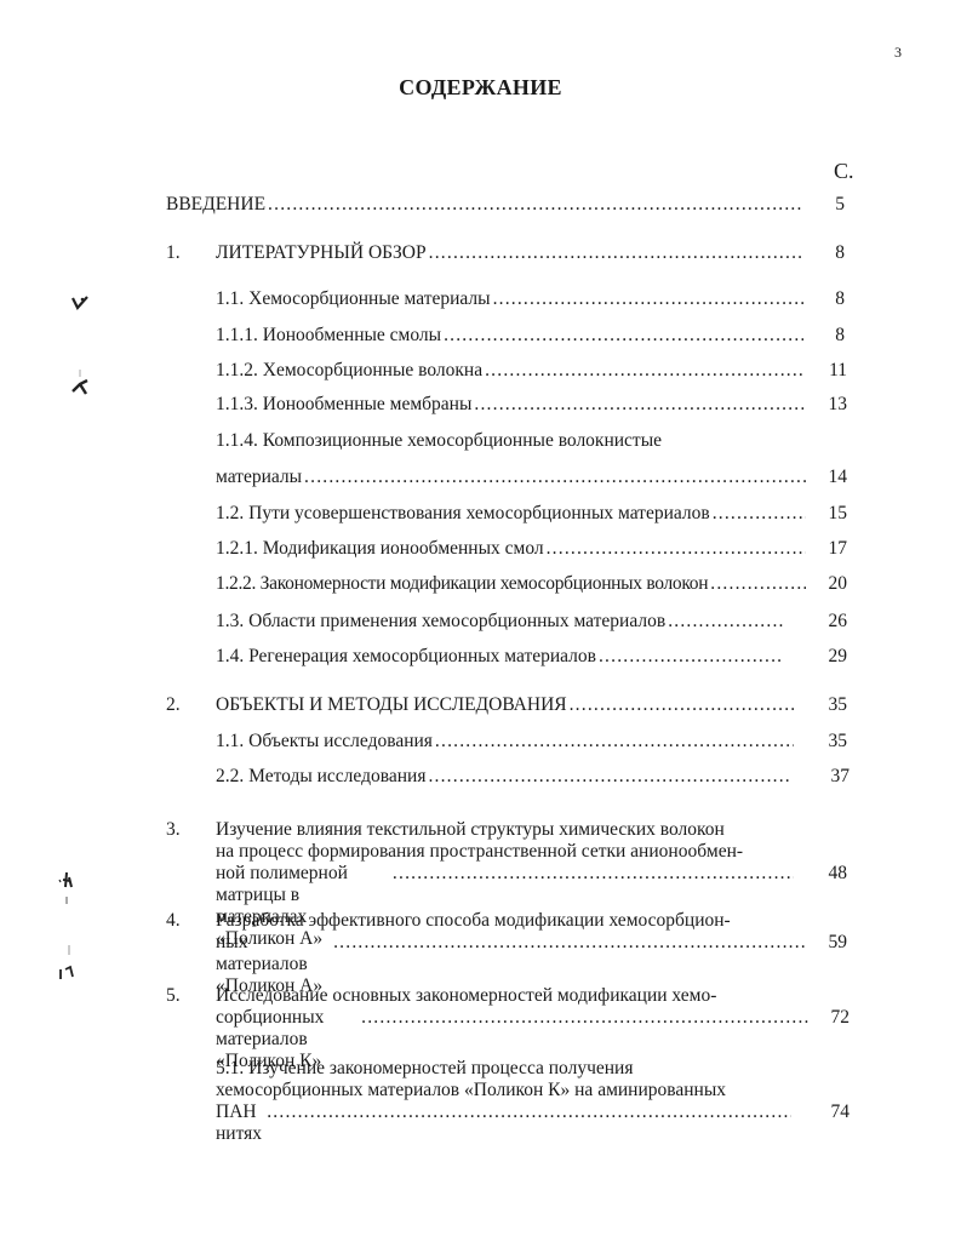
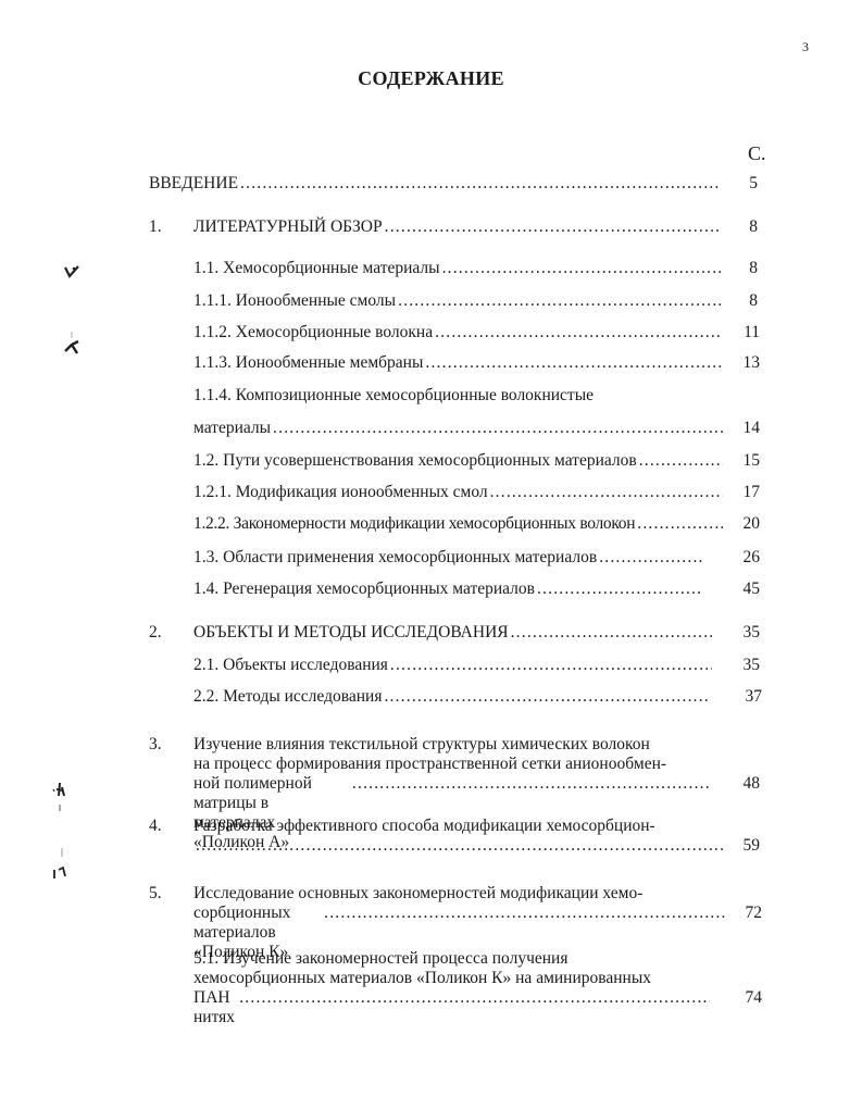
  3
  СОДЕРЖАНИЕ
  С.
  ВВЕДЕНИЕ
  5
  1.
  ЛИТЕРАТУРНЫЙ ОБЗОР
  8
  1.1. Хемосорбционные материалы
  8
  1.1.1. Ионообменные смолы
  8
  1.1.2. Хемосорбционные волокна
  11
  1.1.3. Ионообменные мембраны
  13
  1.1.4. Композиционные хемосорбционные волокнистые
  материалы
  14
  1.2. Пути усовершенствования хемосорбционных материалов
  15
  1.2.1. Модификация ионообменных смол
  17
  1.2.2. Закономерности модификации хемосорбционных волокон
  20
  1.3. Области применения хемосорбционных материалов
  26
  1.4. Регенерация хемосорбционных материалов
- 29
+ 45
  2.
  ОБЪЕКТЫ И МЕТОДЫ ИССЛЕДОВАНИЯ
  35
- 1.1. Объекты исследования
+ 2.1. Объекты исследования
  35
  2.2. Методы исследования
  37
  3.
  Изучение влияния текстильной структуры химических волокон
  на процесс формирования пространственной сетки анионообмен-
  ной полимерной матрицы в материалах «Поликон А»
  48
  4.
  Разработка эффективного способа модификации хемосорбцион-
- ных материалов «Поликон А»
  59
  5.
  Исследование основных закономерностей модификации хемо-
  сорбционных материалов «Поликон К»
  72
  5.1. Изучение закономерностей процесса получения
  хемосорбционных материалов «Поликон К» на аминированных
  ПАН нитях
  74
